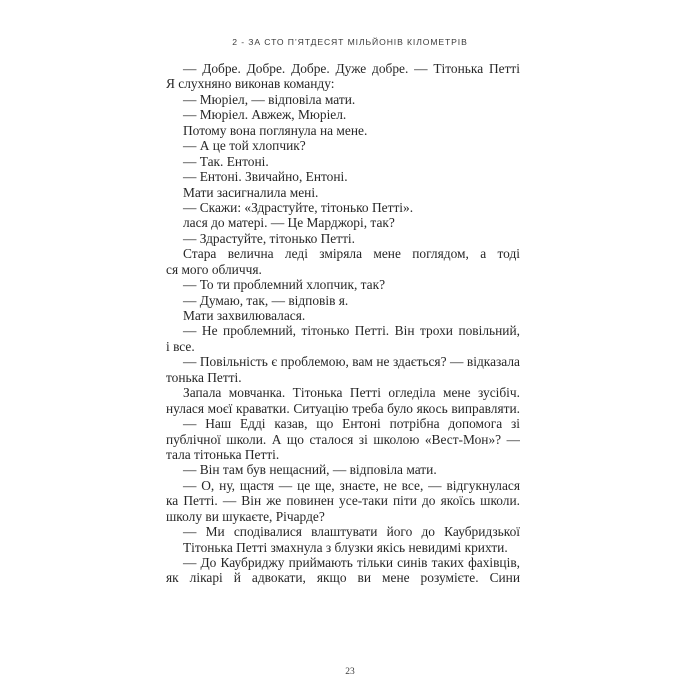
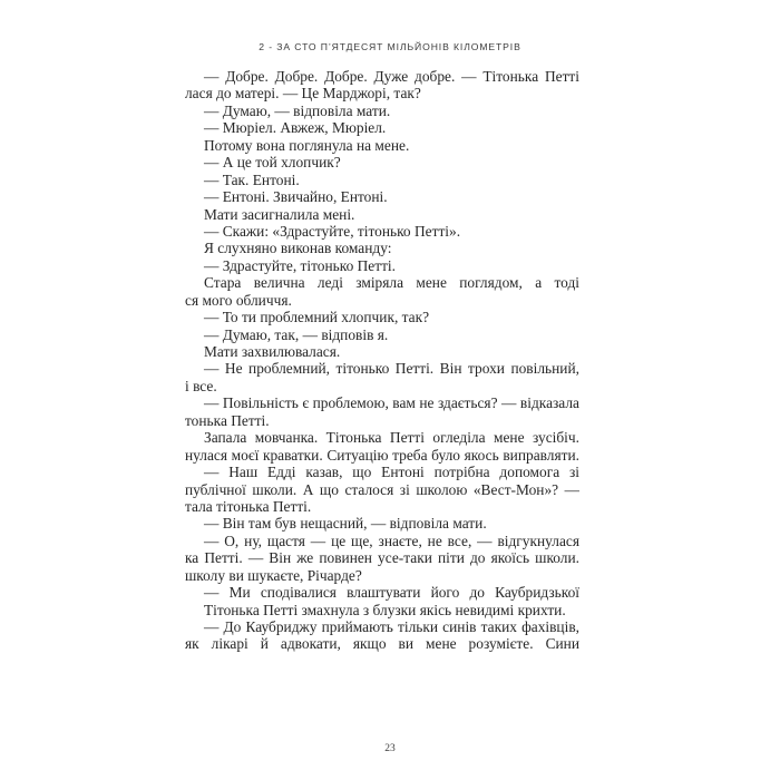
  2 - ЗА СТО П’ЯТДЕСЯТ МІЛЬЙОНІВ КІЛОМЕТРІВ
  — Добре. Добре. Добре. Дуже добре. — Тітонька Петті
- Я слухняно виконав команду:
+ лася до матері. — Це Марджорі, так?
- — Мюріел, — відповіла мати.
+ — Думаю, — відповіла мати.
  — Мюріел. Авжеж, Мюріел.
  Потому вона поглянула на мене.
  — А це той хлопчик?
  — Так. Ентоні.
  — Ентоні. Звичайно, Ентоні.
  Мати засигналила мені.
  — Скажи: «Здрастуйте, тітонько Петті».
- лася до матері. — Це Марджорі, так?
+ Я слухняно виконав команду:
  — Здрастуйте, тітонько Петті.
  Стара велична леді зміряла мене поглядом, а тоді
  ся мого обличчя.
  — То ти проблемний хлопчик, так?
  — Думаю, так, — відповів я.
  Мати захвилювалася.
  — Не проблемний, тітонько Петті. Він трохи повільний,
  і все.
  — Повільність є проблемою, вам не здається? — відказала
  тонька Петті.
  Запала мовчанка. Тітонька Петті огледіла мене зусібіч.
  нулася моєї краватки. Ситуацію треба було якось виправляти.
  — Наш Едді казав, що Ентоні потрібна допомога зі
  публічної школи. А що сталося зі школою «Вест-Мон»? —
  тала тітонька Петті.
  — Він там був нещасний, — відповіла мати.
  — О, ну, щастя — це ще, знаєте, не все, — відгукнулася
  ка Петті. — Він же повинен усе-таки піти до якоїсь школи.
  школу ви шукаєте, Річарде?
  — Ми сподівалися влаштувати його до Каубридзької
  Тітонька Петті змахнула з блузки якісь невидимі крихти.
  — До Каубриджу приймають тільки синів таких фахівців,
  як лікарі й адвокати, якщо ви мене розумієте. Сини
  23
